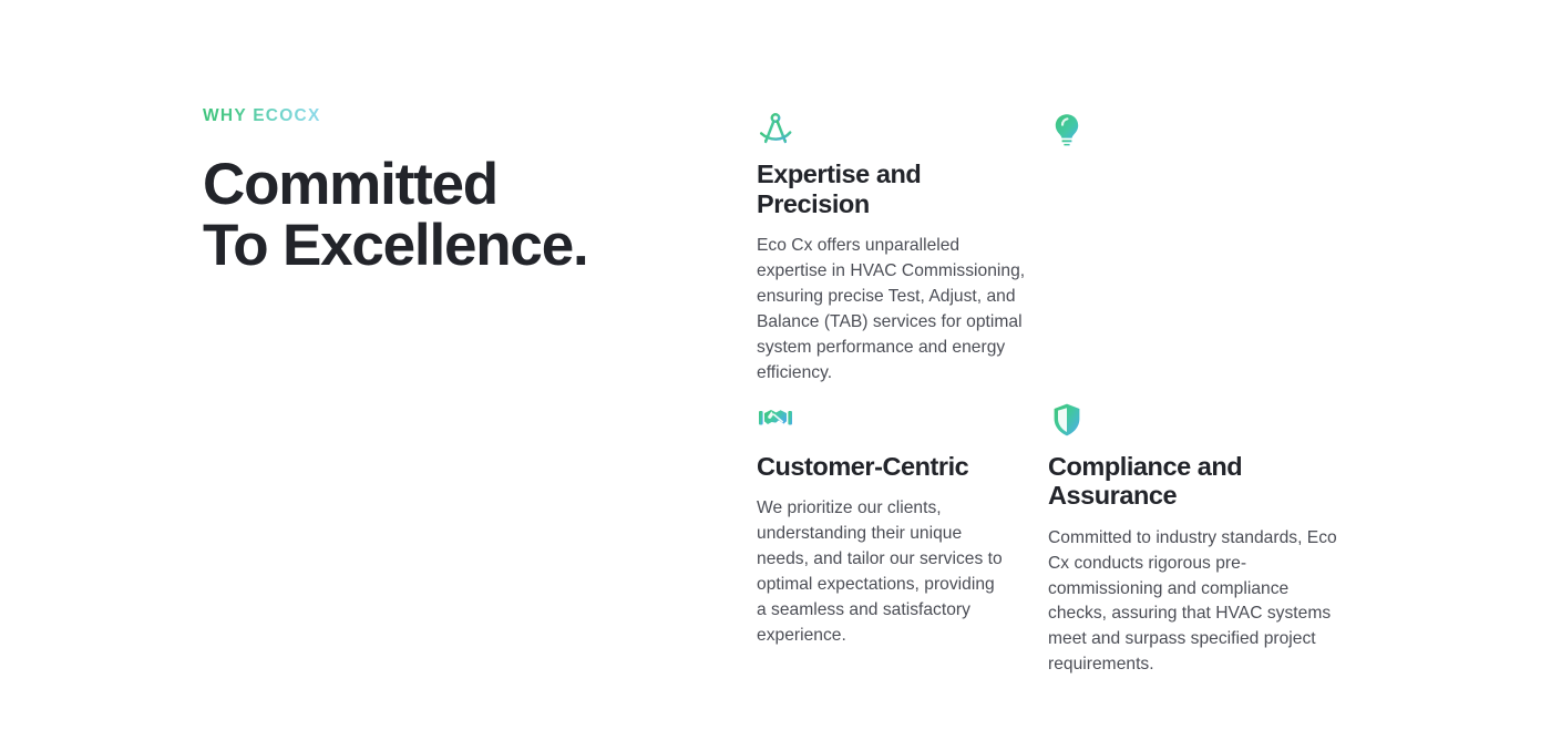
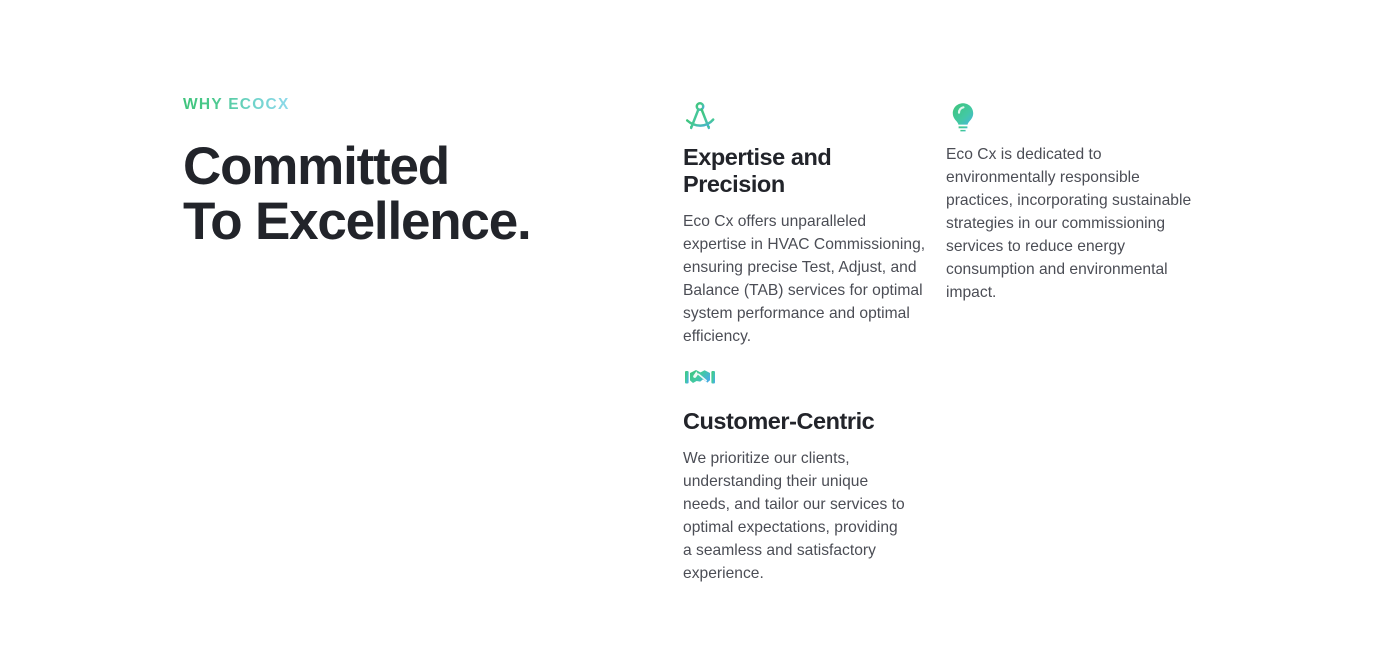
  WHY ECOCX
  Committed
  To Excellence.
  Expertise and
  Precision
- Eco Cx offers unparalleled expertise in HVAC Commissioning, ensuring precise Test, Adjust, and Balance (TAB) services for optimal system performance and energy efficiency.
+ Eco Cx offers unparalleled expertise in HVAC Commissioning, ensuring precise Test, Adjust, and Balance (TAB) services for optimal system performance and optimal efficiency.
+ Eco Cx is dedicated to environmentally responsible practices, incorporating sustainable strategies in our commissioning services to reduce energy consumption and environmental impact.
  Customer-Centric
  We prioritize our clients, understanding their unique needs, and tailor our services to optimal expectations, providing a seamless and satisfactory experience.
- Compliance and
- Assurance
- Committed to industry standards, Eco Cx conducts rigorous pre-commissioning and compliance checks, assuring that HVAC systems meet and surpass specified project requirements.
